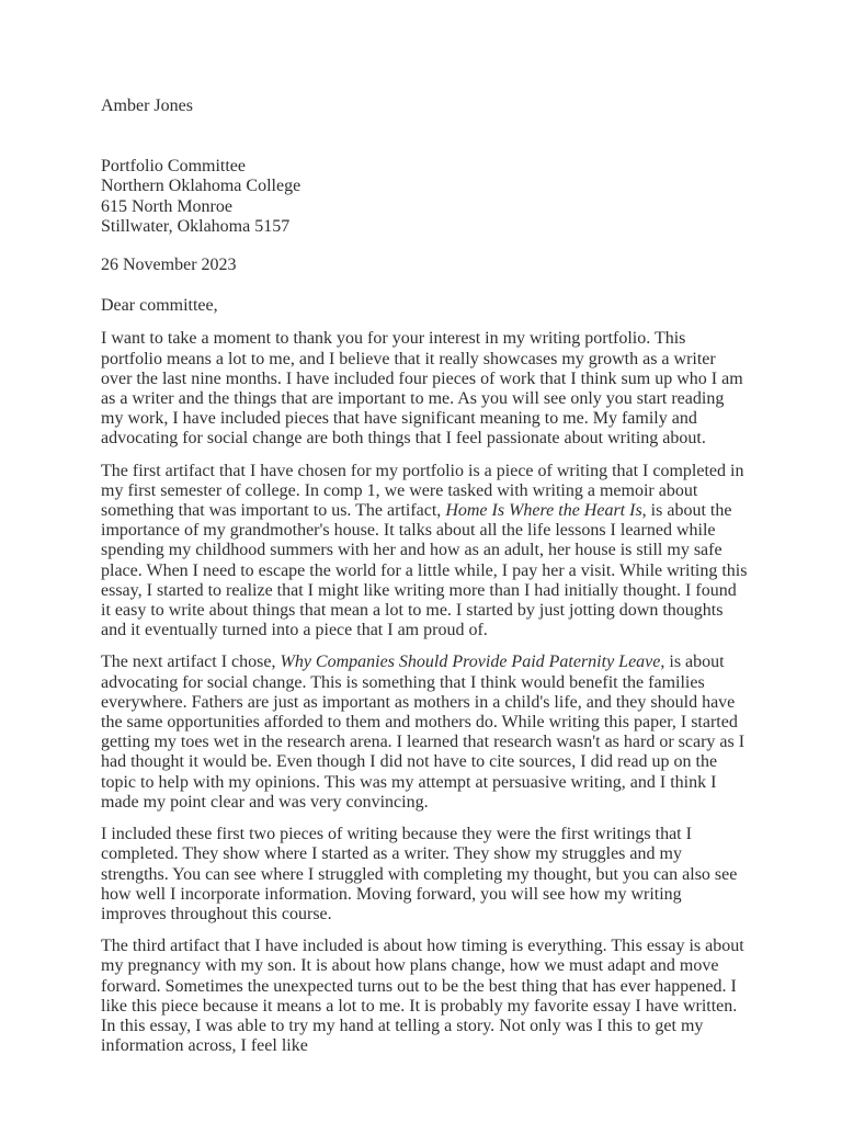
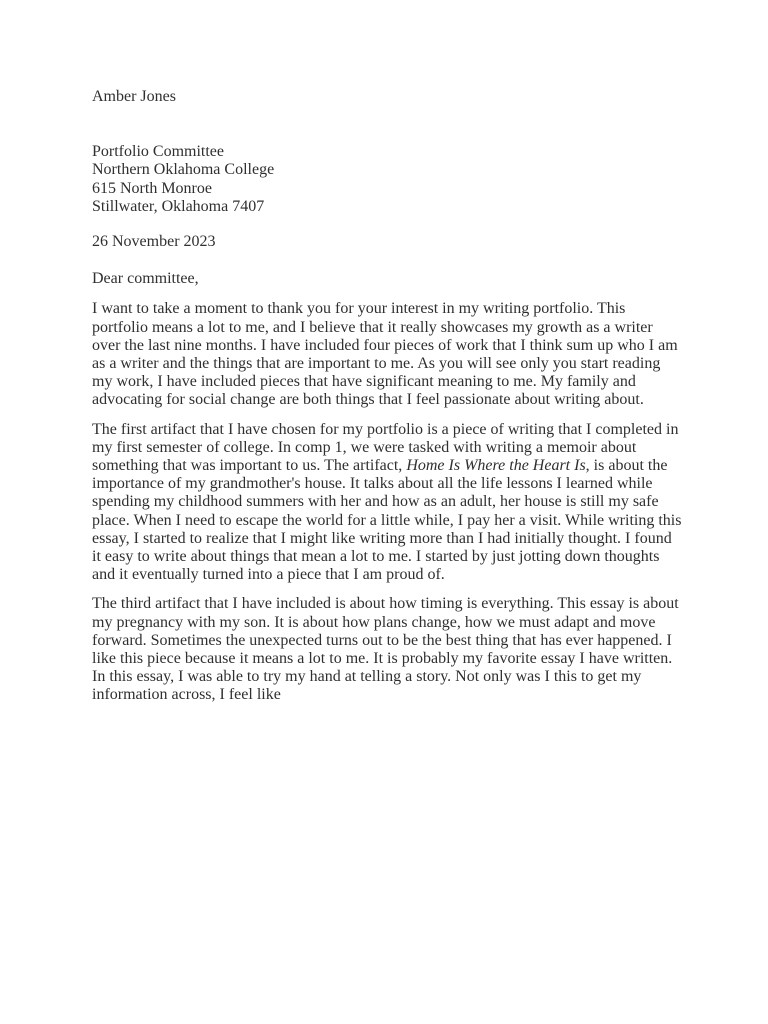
  Amber Jones
  Portfolio Committee
  Northern Oklahoma College
  615 North Monroe
- Stillwater, Oklahoma 5157
+ Stillwater, Oklahoma 7407
  26 November 2023
  Dear committee,
  I want to take a moment to thank you for your interest in my writing portfolio. This portfolio means a lot to me, and I believe that it really showcases my growth as a writer over the last nine months. I have included four pieces of work that I think sum up who I am as a writer and the things that are important to me. As you will see only you start reading my work, I have included pieces that have significant meaning to me. My family and advocating for social change are both things that I feel passionate about writing about.
  The first artifact that I have chosen for my portfolio is a piece of writing that I completed in my first semester of college. In comp 1, we were tasked with writing a memoir about something that was important to us. The artifact, Home Is Where the Heart Is, is about the importance of my grandmother's house. It talks about all the life lessons I learned while spending my childhood summers with her and how as an adult, her house is still my safe place. When I need to escape the world for a little while, I pay her a visit. While writing this essay, I started to realize that I might like writing more than I had initially thought. I found it easy to write about things that mean a lot to me. I started by just jotting down thoughts and it eventually turned into a piece that I am proud of.
- The next artifact I chose, Why Companies Should Provide Paid Paternity Leave, is about advocating for social change. This is something that I think would benefit the families everywhere. Fathers are just as important as mothers in a child's life, and they should have the same opportunities afforded to them and mothers do. While writing this paper, I started getting my toes wet in the research arena. I learned that research wasn't as hard or scary as I had thought it would be. Even though I did not have to cite sources, I did read up on the topic to help with my opinions. This was my attempt at persuasive writing, and I think I made my point clear and was very convincing.
- I included these first two pieces of writing because they were the first writings that I completed. They show where I started as a writer. They show my struggles and my strengths. You can see where I struggled with completing my thought, but you can also see how well I incorporate information. Moving forward, you will see how my writing improves throughout this course.
  The third artifact that I have included is about how timing is everything. This essay is about my pregnancy with my son. It is about how plans change, how we must adapt and move forward. Sometimes the unexpected turns out to be the best thing that has ever happened. I like this piece because it means a lot to me. It is probably my favorite essay I have written. In this essay, I was able to try my hand at telling a story. Not only was I this to get my information across, I feel like
